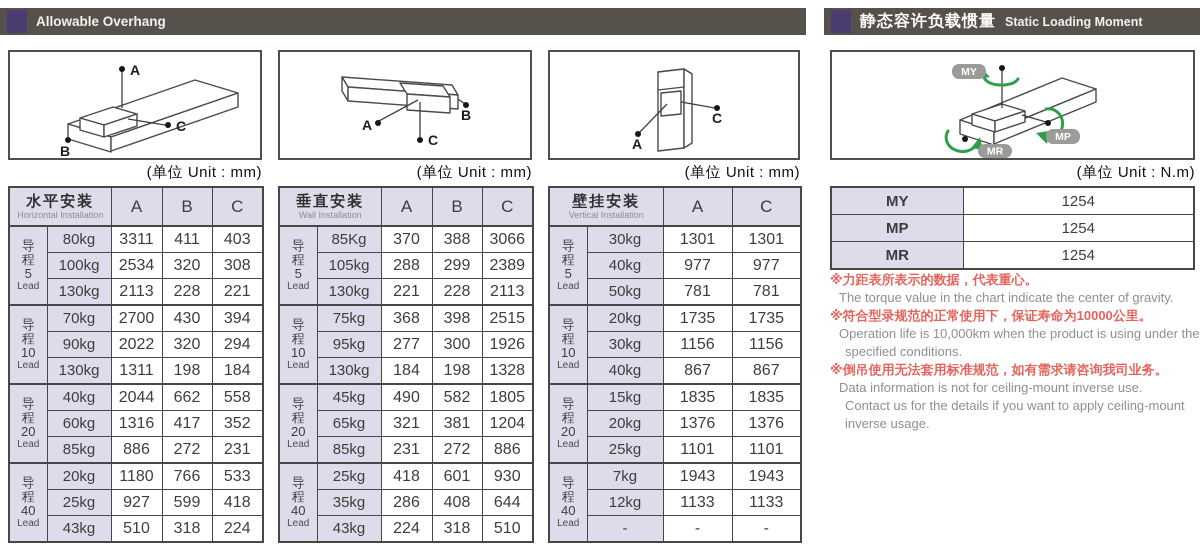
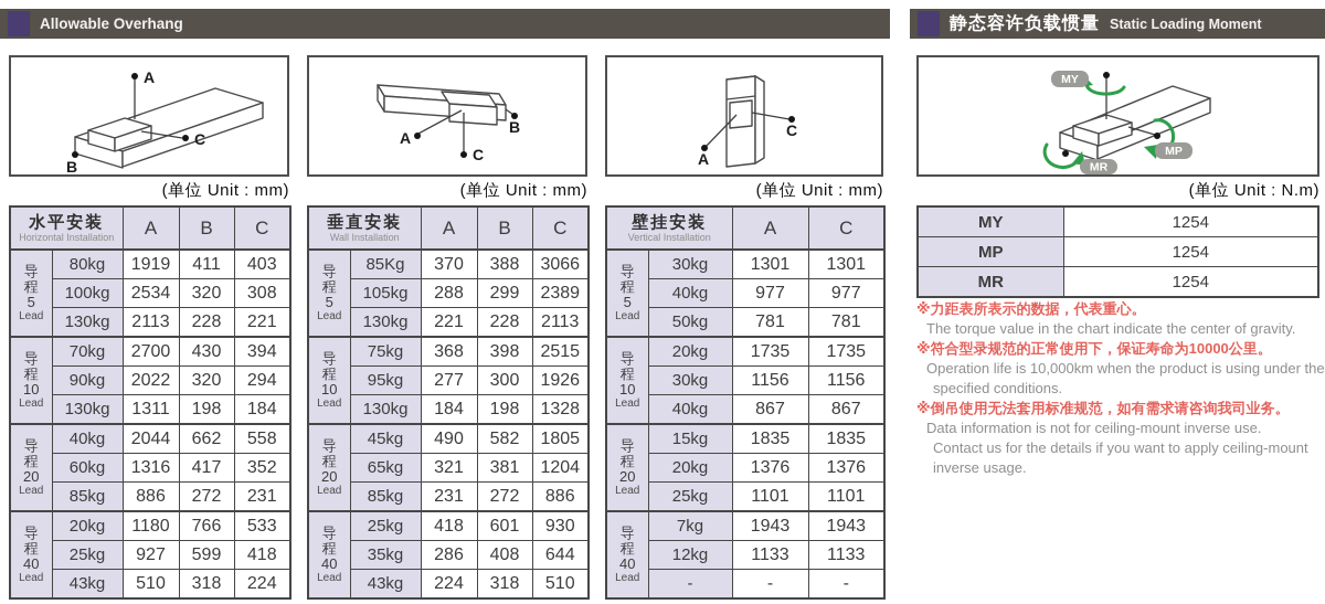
  Allowable Overhang
  静态容许负载惯量
  Static Loading Moment
  A
  B
  C
  A
  B
  C
  A
  C
  MY
  MP
  MR
  (单位 Unit : mm)
  (单位 Unit : mm)
  (单位 Unit : mm)
  (单位 Unit : N.m)
  水平安装Horizontal Installation	A	B	C
- 导程5Lead	80kg	3311	411	403
+ 导程5Lead	80kg	1919	411	403
  100kg	2534	320	308
  130kg	2113	228	221
  导程10Lead	70kg	2700	430	394
  90kg	2022	320	294
  130kg	1311	198	184
  导程20Lead	40kg	2044	662	558
  60kg	1316	417	352
  85kg	886	272	231
  导程40Lead	20kg	1180	766	533
  25kg	927	599	418
  43kg	510	318	224
  垂直安装Wall Installation	A	B	C
  导程5Lead	85Kg	370	388	3066
  105kg	288	299	2389
  130kg	221	228	2113
  导程10Lead	75kg	368	398	2515
  95kg	277	300	1926
  130kg	184	198	1328
  导程20Lead	45kg	490	582	1805
  65kg	321	381	1204
  85kg	231	272	886
  导程40Lead	25kg	418	601	930
  35kg	286	408	644
  43kg	224	318	510
  壁挂安装Vertical Installation	A	C
  导程5Lead	30kg	1301	1301
  40kg	977	977
  50kg	781	781
  导程10Lead	20kg	1735	1735
  30kg	1156	1156
  40kg	867	867
  导程20Lead	15kg	1835	1835
  20kg	1376	1376
  25kg	1101	1101
  导程40Lead	7kg	1943	1943
  12kg	1133	1133
  -	-	-
  MY	1254
  MP	1254
  MR	1254
  ※力距表所表示的数据，代表重心。
  The torque value in the chart indicate the center of gravity.
  ※符合型录规范的正常使用下，保证寿命为10000公里。
  Operation life is 10,000km when the product is using under the
  specified conditions.
  ※倒吊使用无法套用标准规范，如有需求请咨询我司业务。
  Data information is not for ceiling-mount inverse use.
  Contact us for the details if you want to apply ceiling-mount
  inverse usage.
